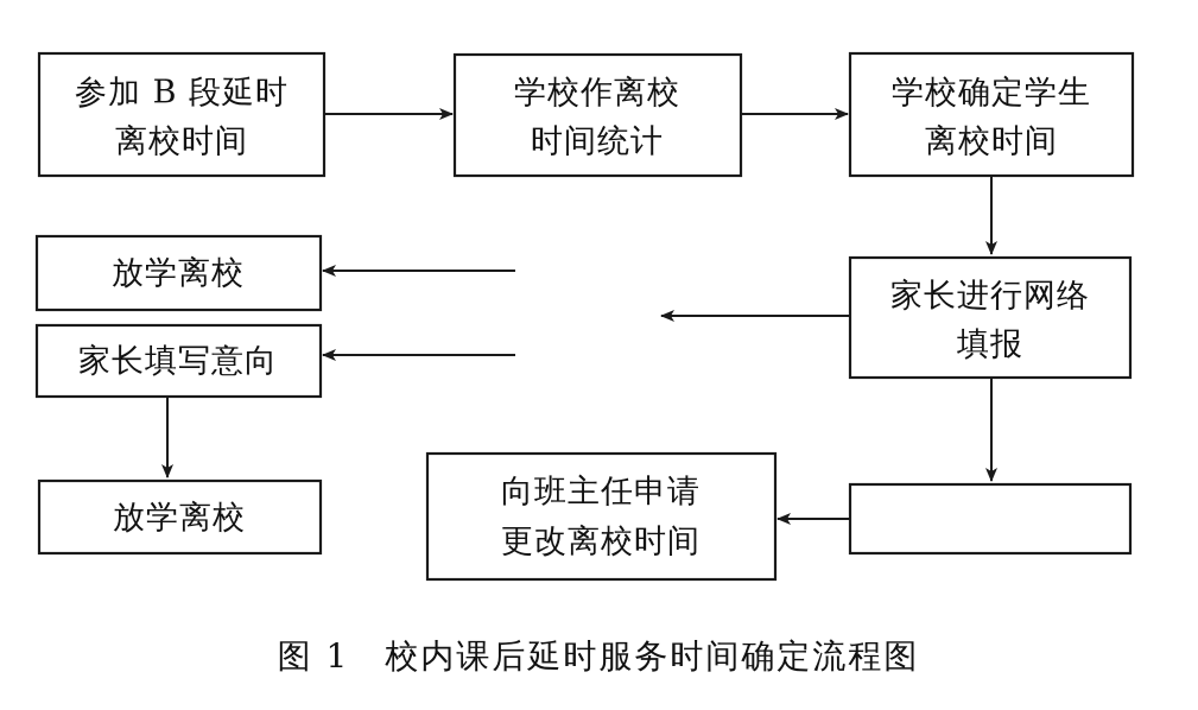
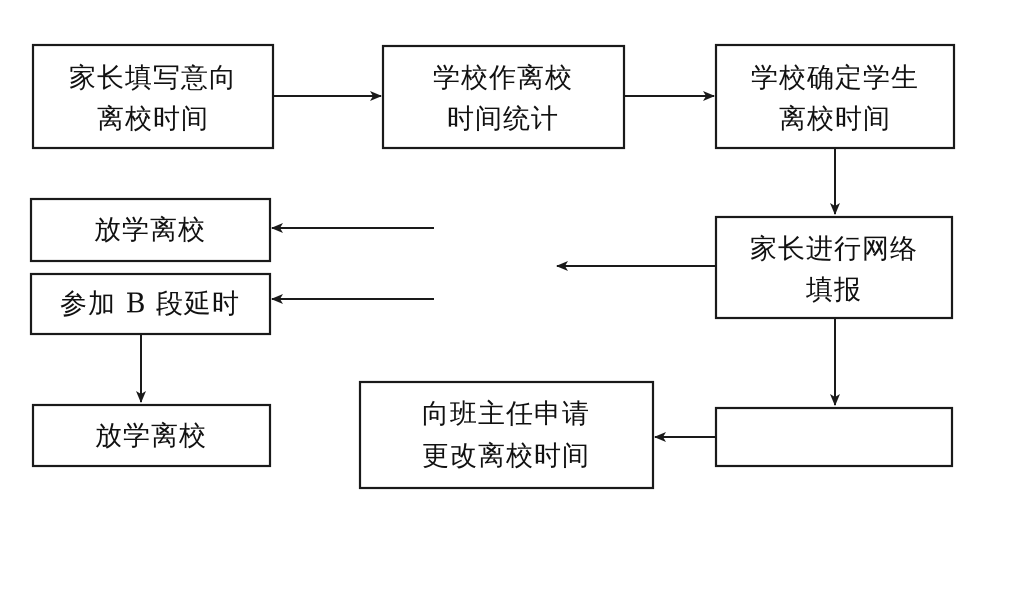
- 参加 B 段延时
+ 家长填写意向
  离校时间
  学校作离校
  时间统计
  学校确定学生
  离校时间
  家长进行网络
  填报
  放学离校
- 家长填写意向
+ 参加 B 段延时
  放学离校
  向班主任申请
  更改离校时间
- 图 1 校内课后延时服务时间确定流程图
